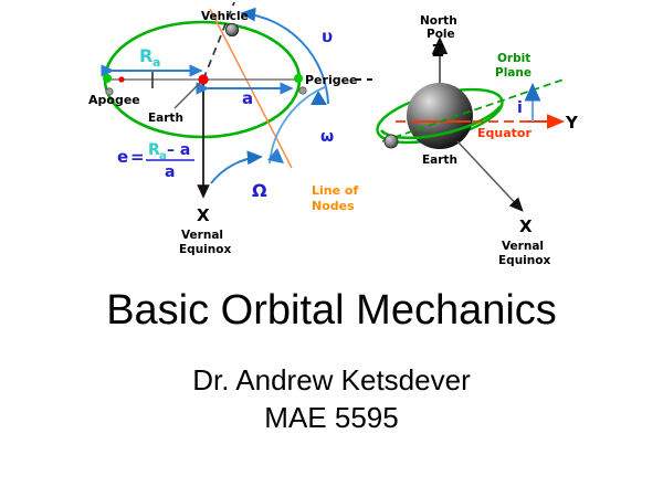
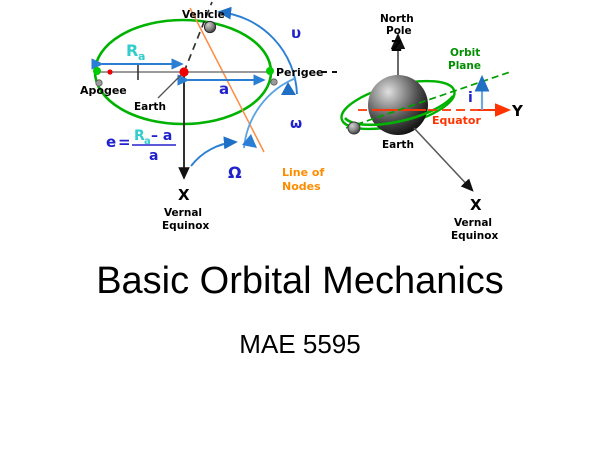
  Apogee
  Perigee
  Vehicle
  Earth
  R
  a
  a
  υ
  ω
  Ω
  Line of
  Nodes
  X
  Vernal
  Equinox
  e
  =
  R
  a
  – a
  a
  North
  Pole
  Z
  Orbit
  Plane
  Equator
  i
  Y
  Earth
  X
  Vernal
  Equinox
  Basic Orbital Mechanics
- Dr. Andrew Ketsdever
  MAE 5595
